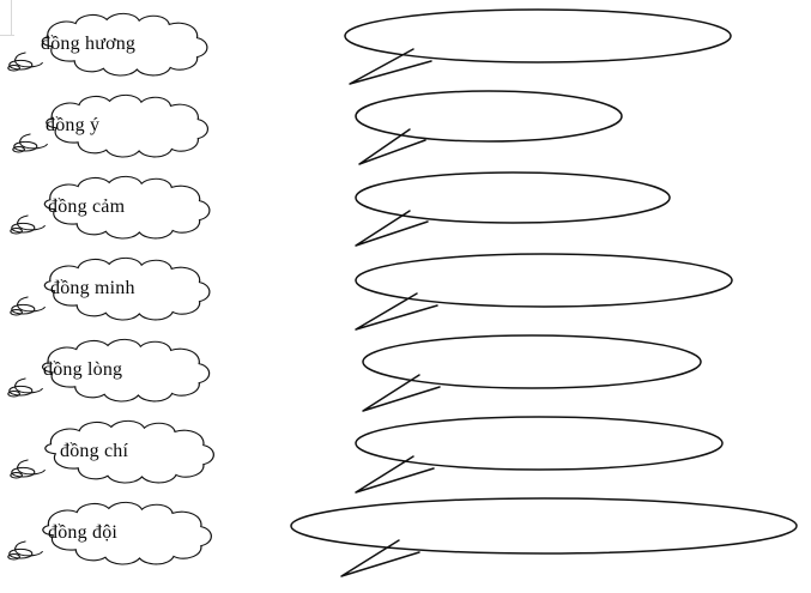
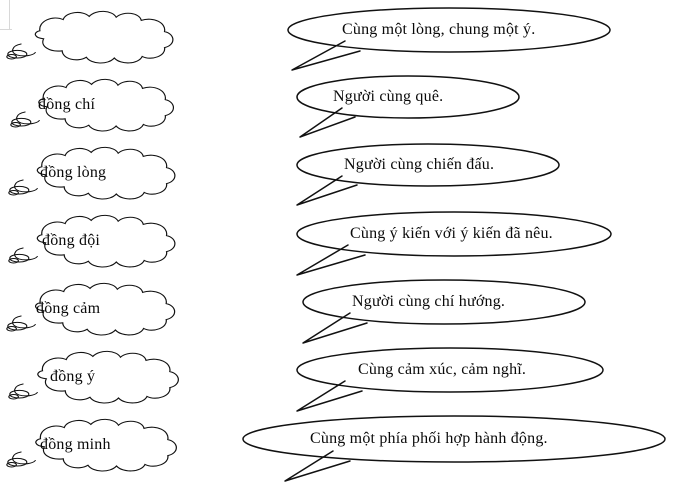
- đồng hương
- đồng ý
+ đồng chí
- đồng cảm
+ đồng lòng
- đồng minh
+ đồng đội
- đồng lòng
+ đồng cảm
- đồng chí
+ đồng ý
- đồng đội
+ đồng minh
+ Cùng một lòng, chung một ý.
+ Người cùng quê.
+ Người cùng chiến đấu.
+ Cùng ý kiến với ý kiến đã nêu.
+ Người cùng chí hướng.
+ Cùng cảm xúc, cảm nghĩ.
+ Cùng một phía phối hợp hành động.
